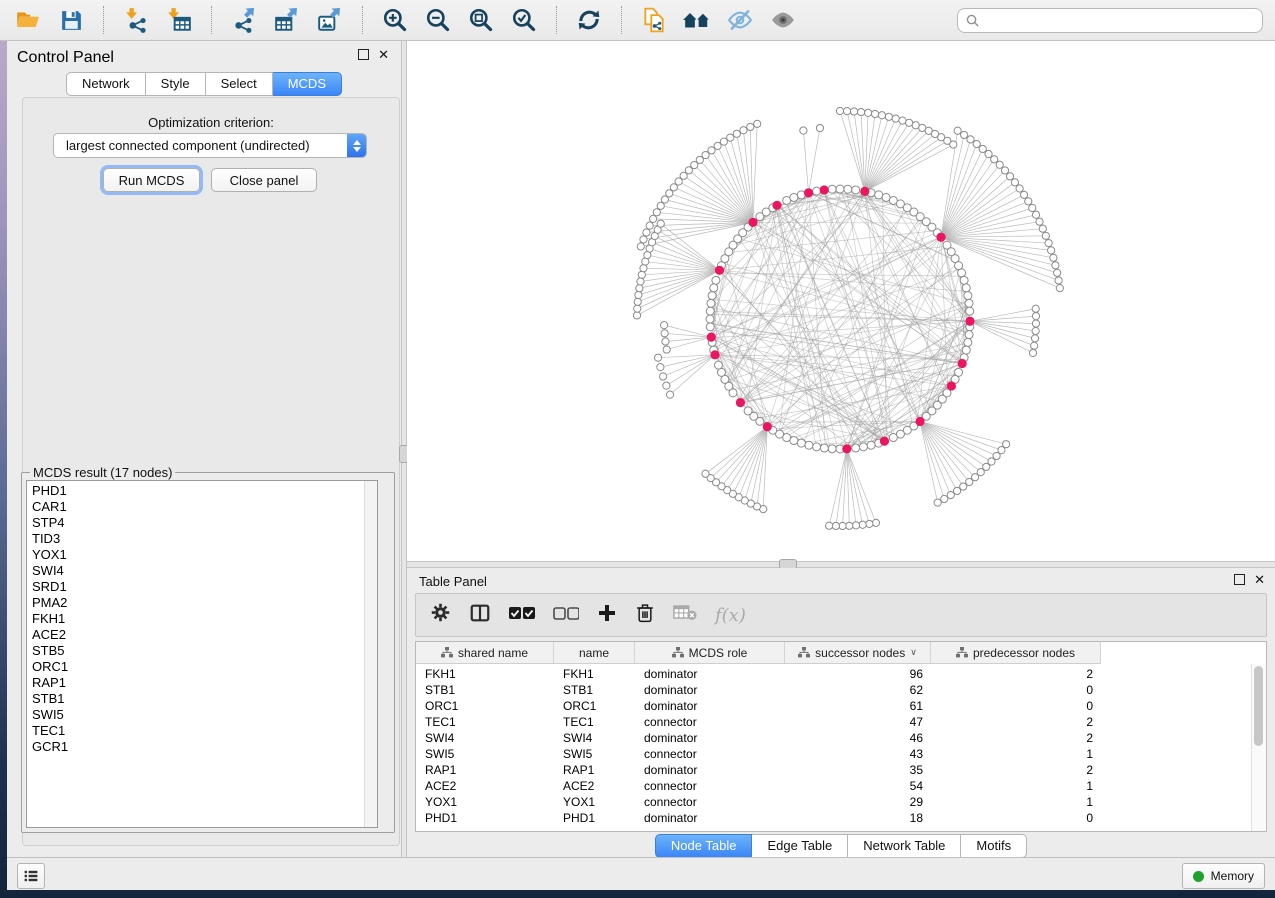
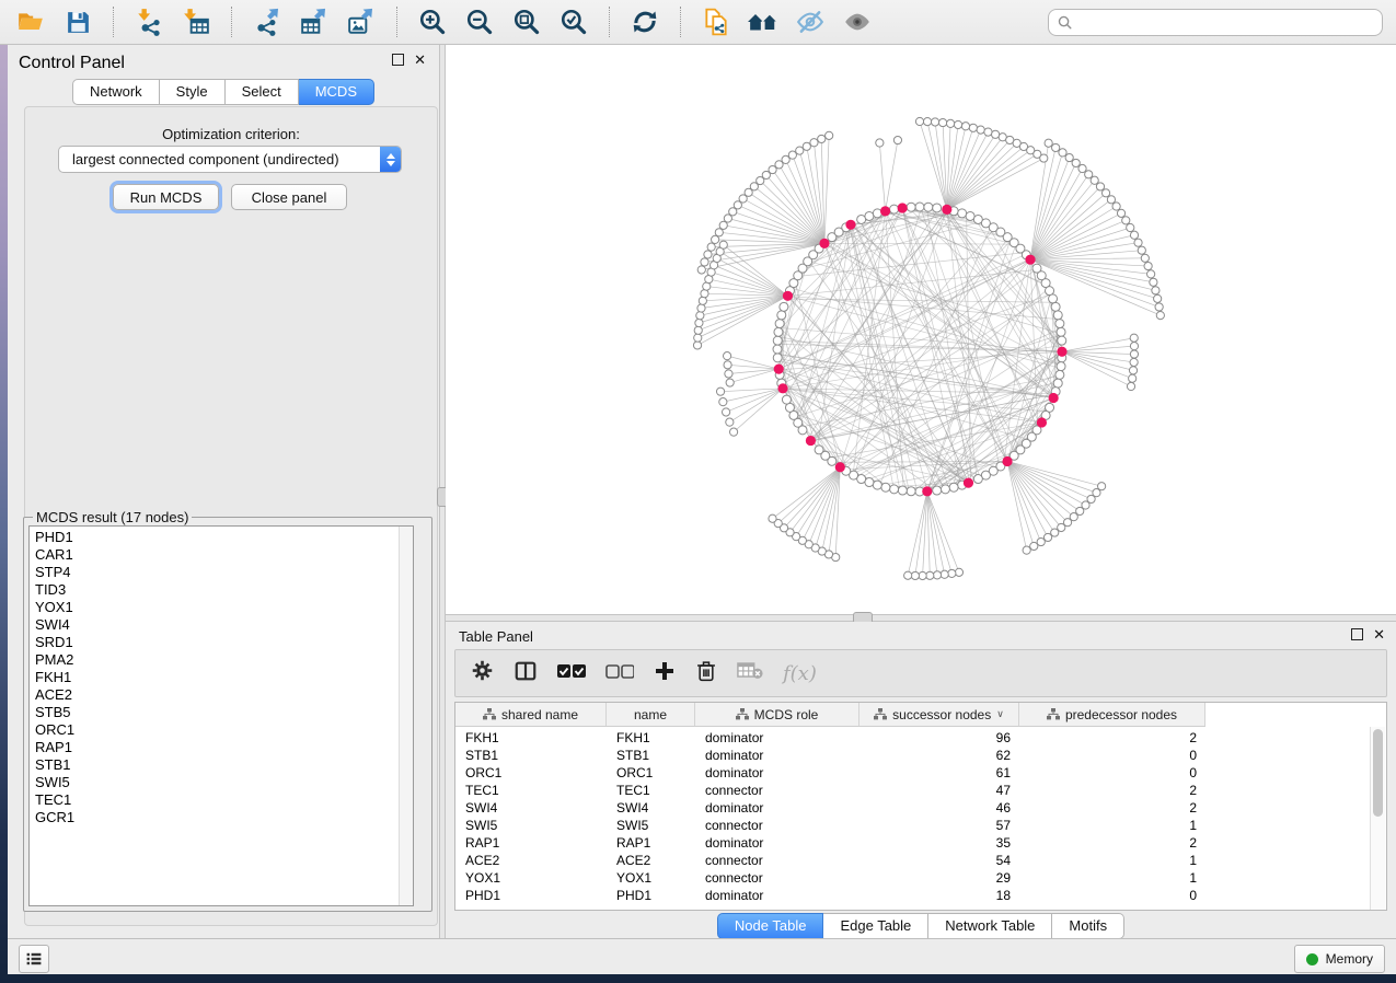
  Control Panel
  ✕
  Network
  Style
  Select
  MCDS
  Optimization criterion:
  largest connected component (undirected)
  Run MCDS
  Close panel
  MCDS result (17 nodes)
  PHD1
  CAR1
  STP4
  TID3
  YOX1
  SWI4
  SRD1
  PMA2
  FKH1
  ACE2
  STB5
  ORC1
  RAP1
  STB1
  SWI5
  TEC1
  GCR1
  Table Panel
  ✕
  f(x)
  shared name
  name
  MCDS role
  successor nodes
  ∨
  predecessor nodes
  FKH1
  FKH1
  dominator
  96
  2
  STB1
  STB1
  dominator
  62
  0
  ORC1
  ORC1
  dominator
  61
  0
  TEC1
  TEC1
  connector
  47
  2
  SWI4
  SWI4
  dominator
  46
  2
  SWI5
  SWI5
  connector
- 43
+ 57
  1
  RAP1
  RAP1
  dominator
  35
  2
  ACE2
  ACE2
  connector
  54
  1
  YOX1
  YOX1
  connector
  29
  1
  PHD1
  PHD1
  dominator
  18
  0
  Node Table
  Edge Table
  Network Table
  Motifs
  Memory
